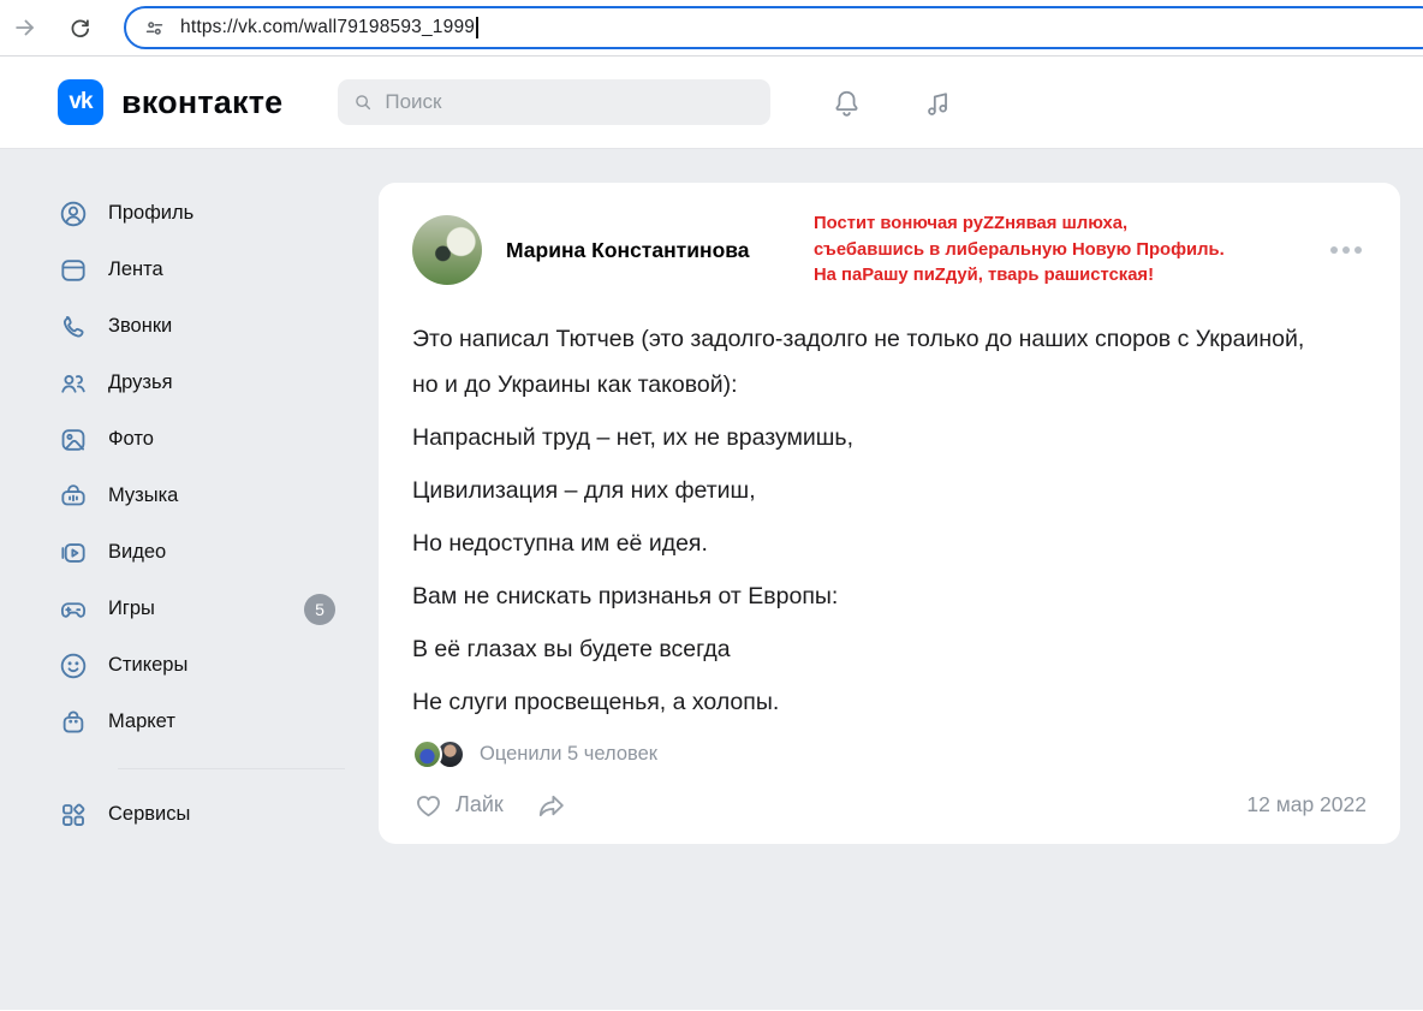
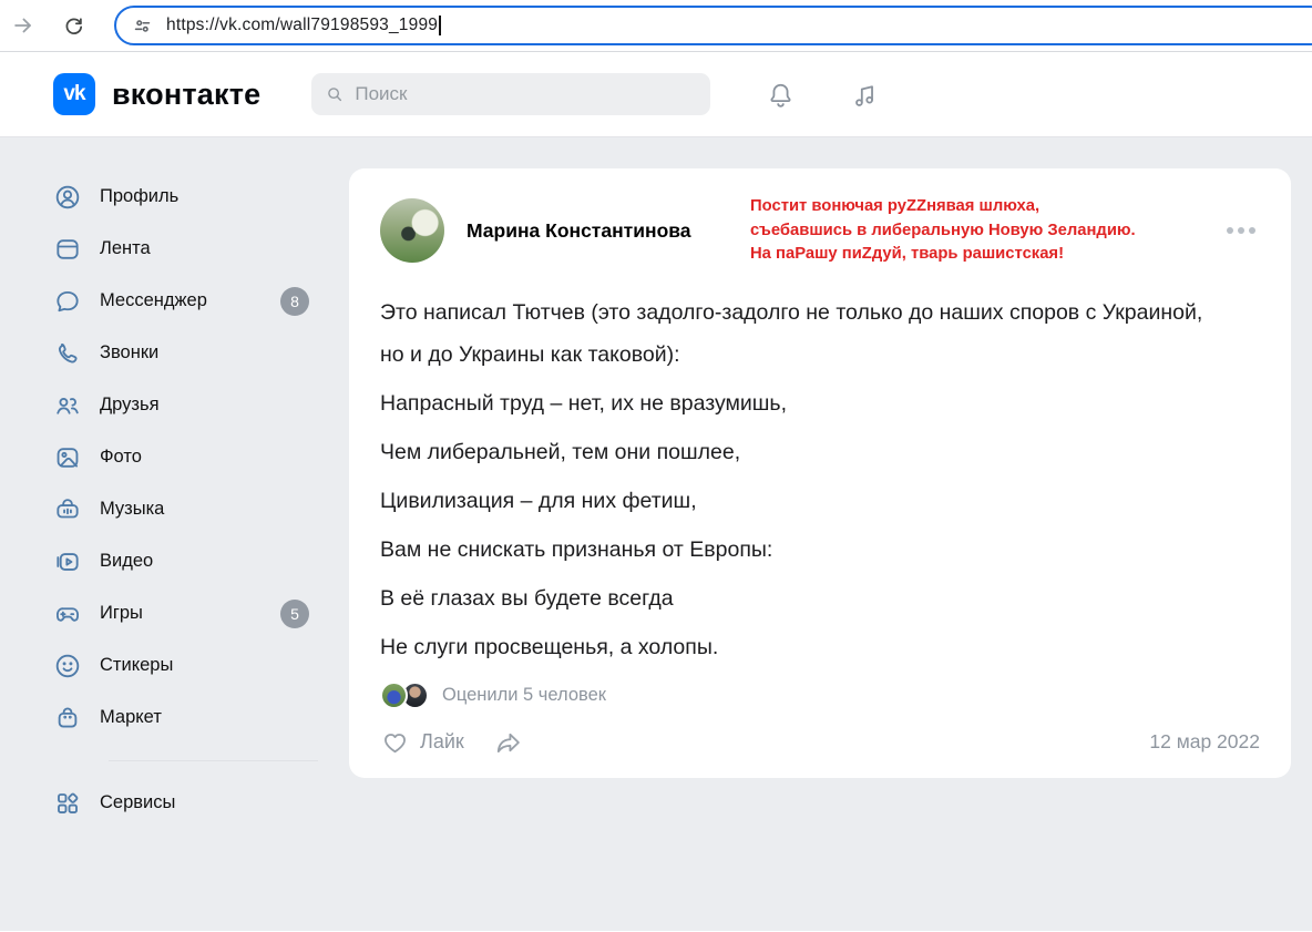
  https://vk.com/wall79198593_1999
  vk
  вконтакте
  Поиск
  Профиль
  Лента
+ Мессенджер
+ 8
  Звонки
  Друзья
  Фото
  Музыка
  Видео
  Игры
  5
  Стикеры
  Маркет
  Сервисы
  Марина Константинова
  Постит вонючая руZZнявая шлюха,
- съебавшись в либеральную Новую Профиль.
+ съебавшись в либеральную Новую Зеландию.
  На паРашу пиZдуй, тварь рашистская!
  Это написал Тютчев (это задолго-задолго не только до наших споров с Украиной, но и до Украины как таковой):
  Напрасный труд – нет, их не вразумишь,
+ Чем либеральней, тем они пошлее,
  Цивилизация – для них фетиш,
- Но недоступна им её идея.
  Вам не снискать признанья от Европы:
  В её глазах вы будете всегда
  Не слуги просвещенья, а холопы.
  Оценили 5 человек
  Лайк
  12 мар 2022
